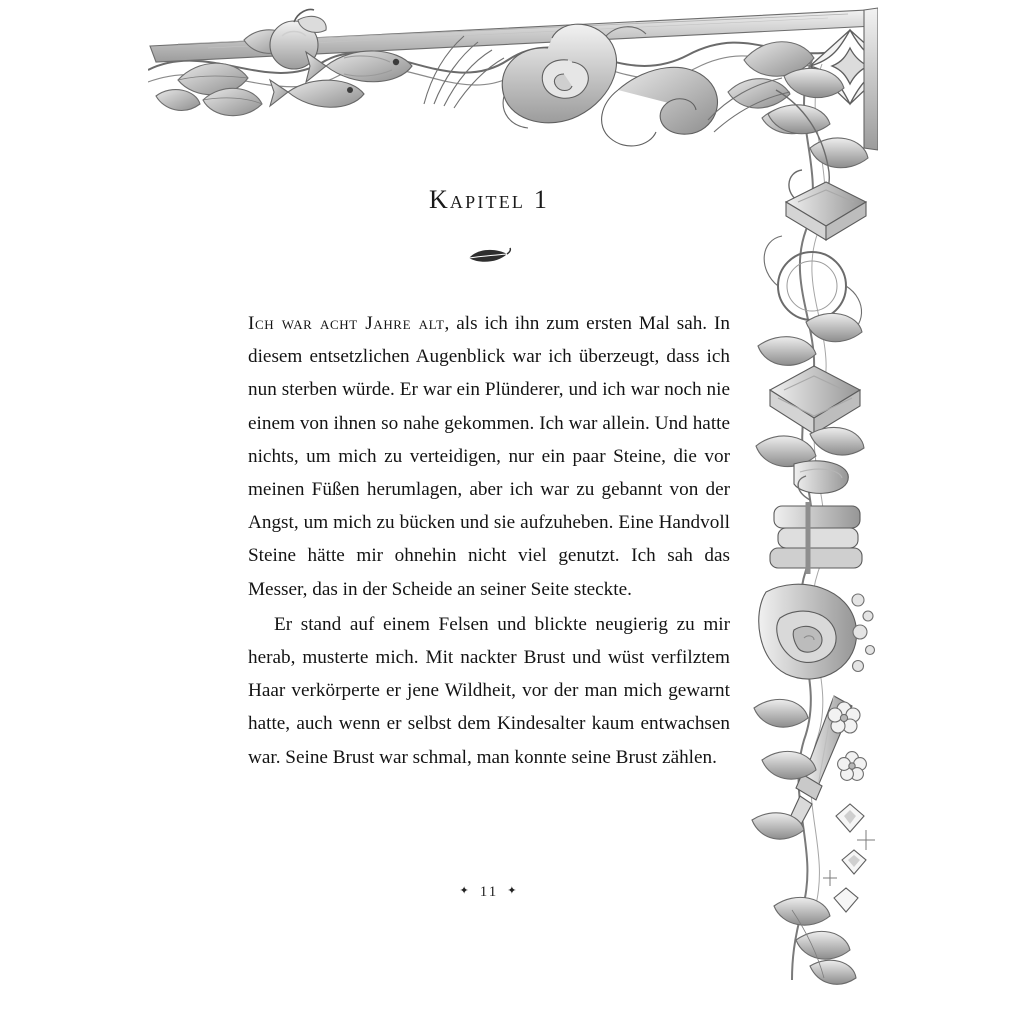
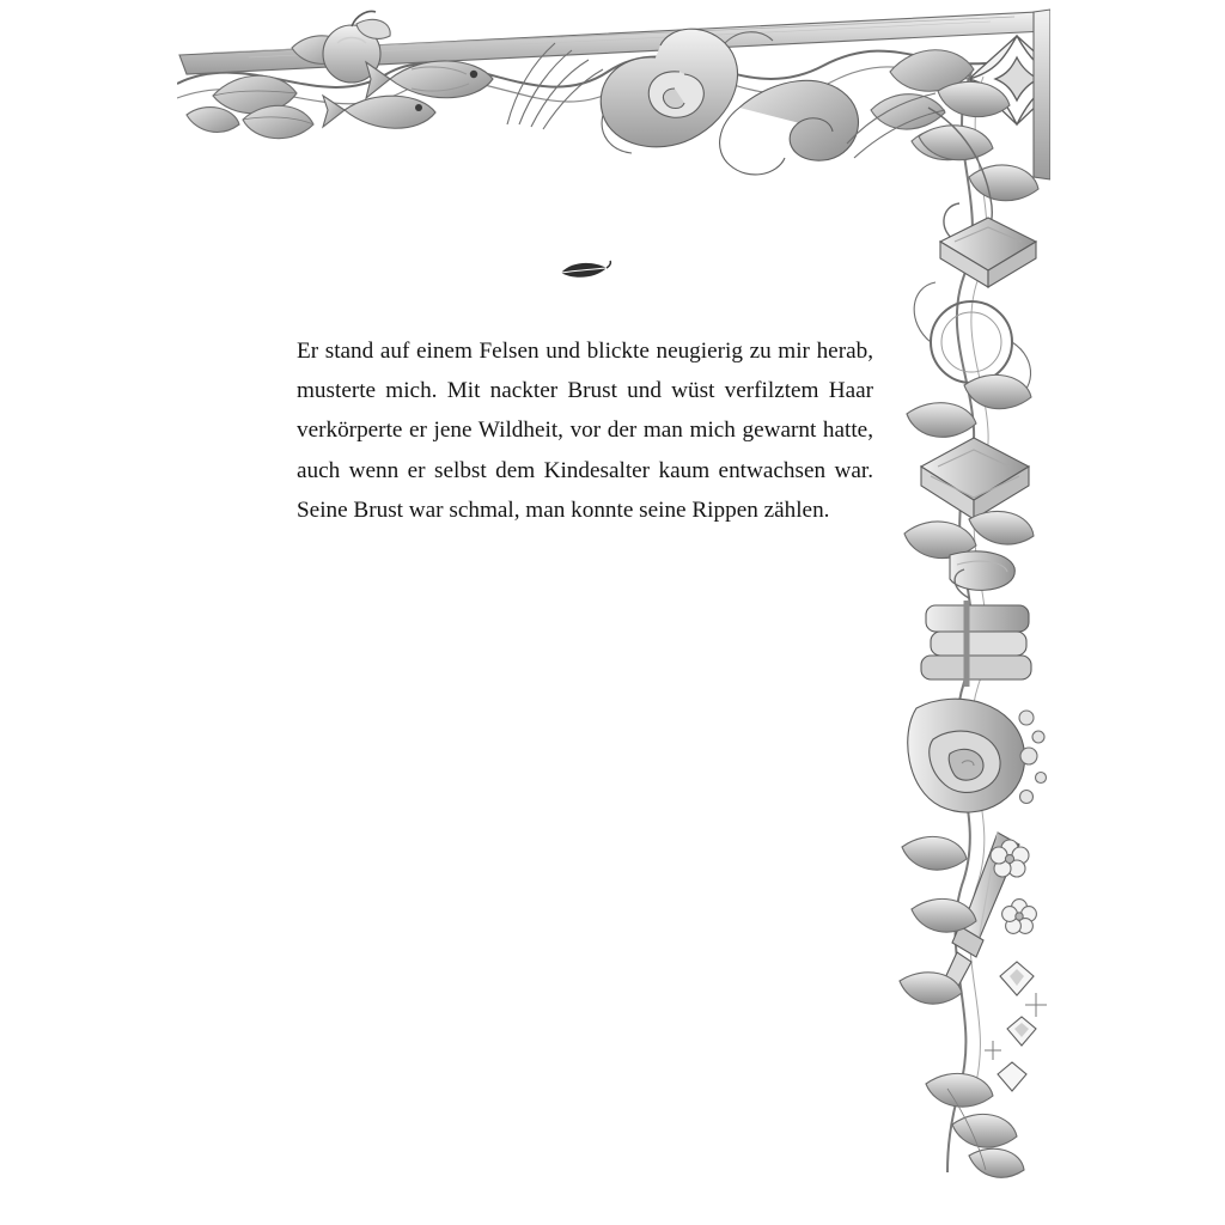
- Kapitel 1
- Ich war acht Jahre alt, als ich ihn zum ersten Mal sah. In diesem entsetzlichen Augenblick war ich überzeugt, dass ich nun sterben würde. Er war ein Plünderer, und ich war noch nie einem von ihnen so nahe gekommen. Ich war allein. Und hatte nichts, um mich zu verteidigen, nur ein paar Steine, die vor meinen Füßen herumlagen, aber ich war zu gebannt von der Angst, um mich zu bücken und sie aufzuheben. Eine Handvoll Steine hätte mir ohnehin nicht viel genutzt. Ich sah das Messer, das in der Scheide an seiner Seite steckte.
- Er stand auf einem Felsen und blickte neugierig zu mir herab, musterte mich. Mit nackter Brust und wüst verfilztem Haar verkörperte er jene Wildheit, vor der man mich gewarnt hatte, auch wenn er selbst dem Kindesalter kaum entwachsen war. Seine Brust war schmal, man konnte seine Brust zählen.
+ Er stand auf einem Felsen und blickte neugierig zu mir herab, musterte mich. Mit nackter Brust und wüst verfilztem Haar verkörperte er jene Wildheit, vor der man mich gewarnt hatte, auch wenn er selbst dem Kindesalter kaum entwachsen war. Seine Brust war schmal, man konnte seine Rippen zählen.
- ✦ 11 ✦
